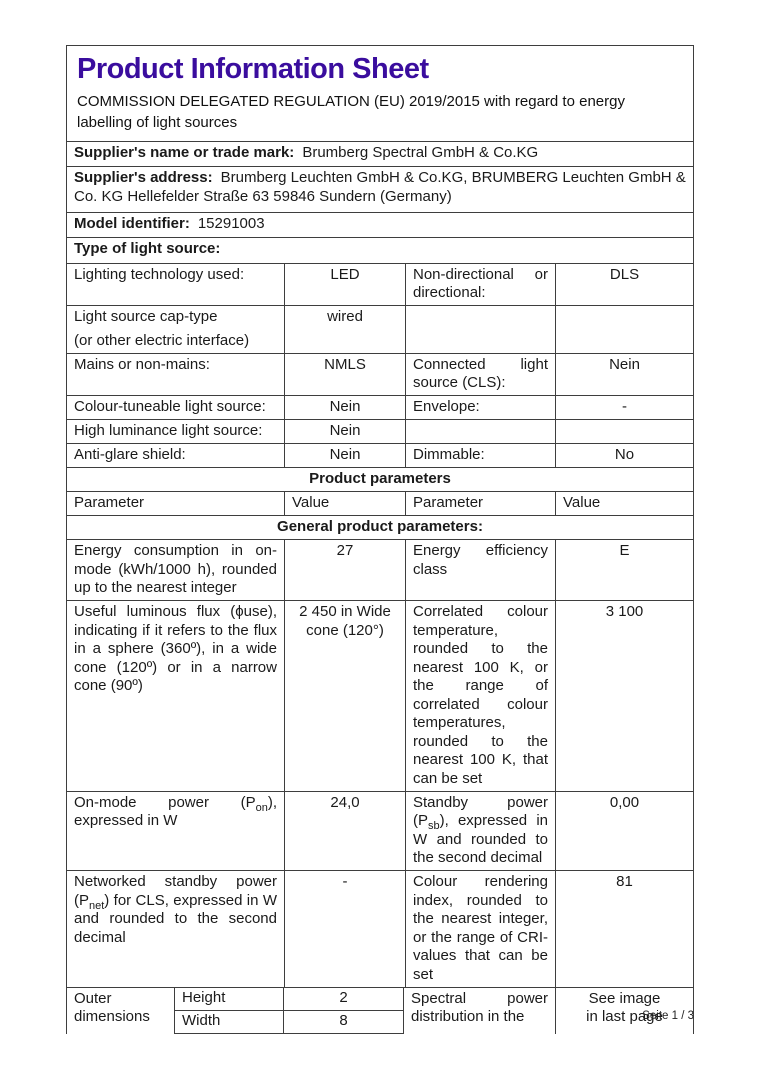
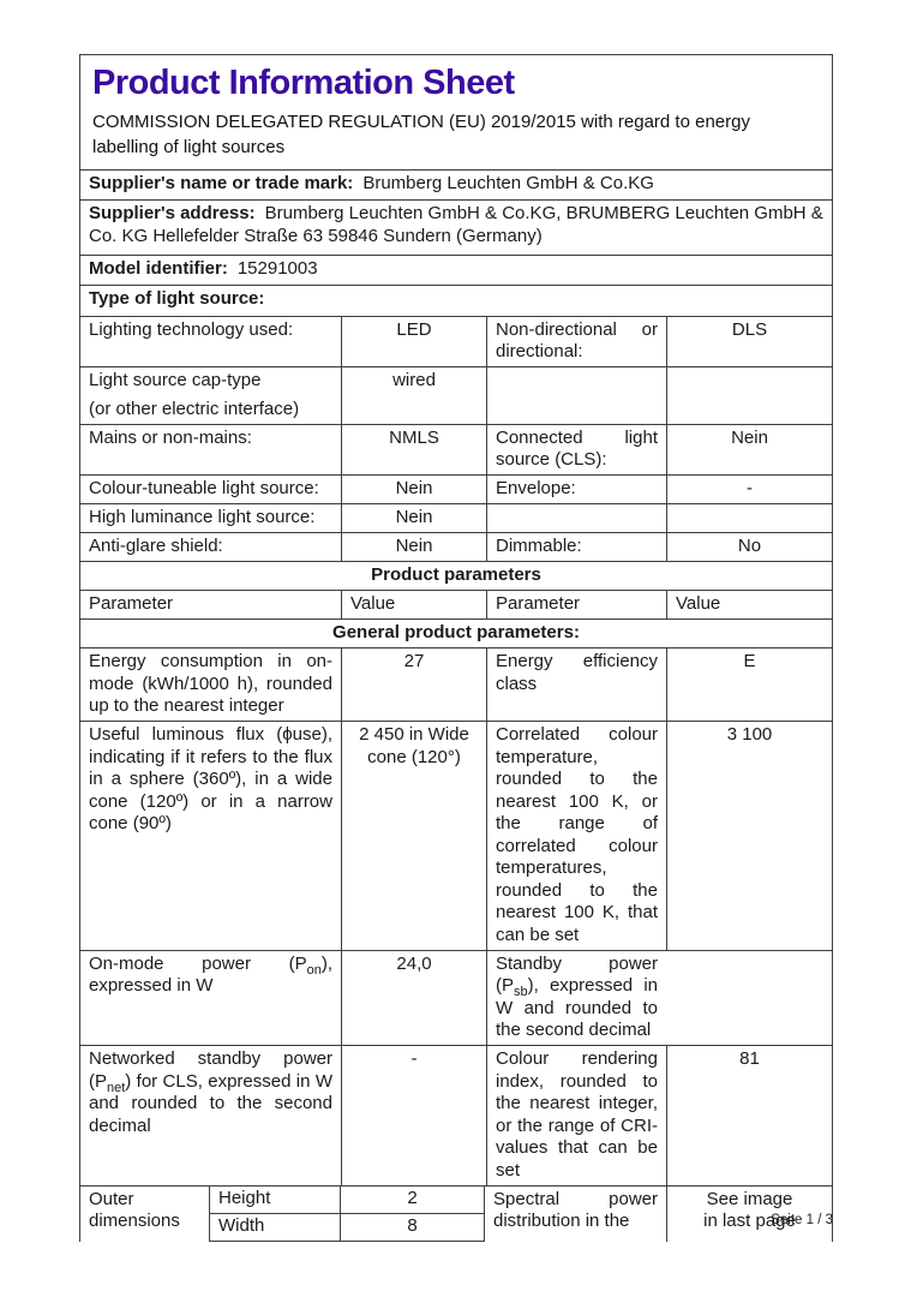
  Product Information Sheet
  COMMISSION DELEGATED REGULATION (EU) 2019/2015 with regard to energy labelling of light sources
- Supplier's name or trade mark: Brumberg Spectral GmbH & Co.KG
+ Supplier's name or trade mark: Brumberg Leuchten GmbH & Co.KG
  Supplier's address: Brumberg Leuchten GmbH & Co.KG, BRUMBERG Leuchten GmbH & Co. KG Hellefelder Straße 63 59846 Sundern (Germany)
  Model identifier: 15291003
  Type of light source:
  Lighting technology used:
  LED
  Non-directional or directional:
  DLS
  Light source cap-type
  (or other electric interface)
  wired
  Mains or non-mains:
  NMLS
  Connected light source (CLS):
  Nein
  Colour-tuneable light source:
  Nein
  Envelope:
  -
  High luminance light source:
  Nein
  Anti-glare shield:
  Nein
  Dimmable:
  No
  Product parameters
  Parameter
  Value
  Parameter
  Value
  General product parameters:
  Energy consumption in on-mode (kWh/1000 h), rounded up to the nearest integer
  27
  Energy efficiency class
  E
  Useful luminous flux (ϕuse), indicating if it refers to the flux in a sphere (360º), in a wide cone (120º) or in a narrow cone (90º)
  2 450 in Wide
  cone (120°)
  Correlated colour temperature, rounded to the nearest 100 K, or the range of correlated colour temperatures, rounded to the nearest 100 K, that can be set
  3 100
  On-mode power (Pon), expressed in W
  24,0
  Standby power (Psb), expressed in W and rounded to the second decimal
- 0,00
  Networked standby power (Pnet) for CLS, expressed in W and rounded to the second decimal
  -
  Colour rendering index, rounded to the nearest integer, or the range of CRI-values that can be set
  81
  Outer
  dimensions
  Height
  2
  Width
  8
  Spectral power distribution in the
  See image
  in last page
  Seite 1 / 3
